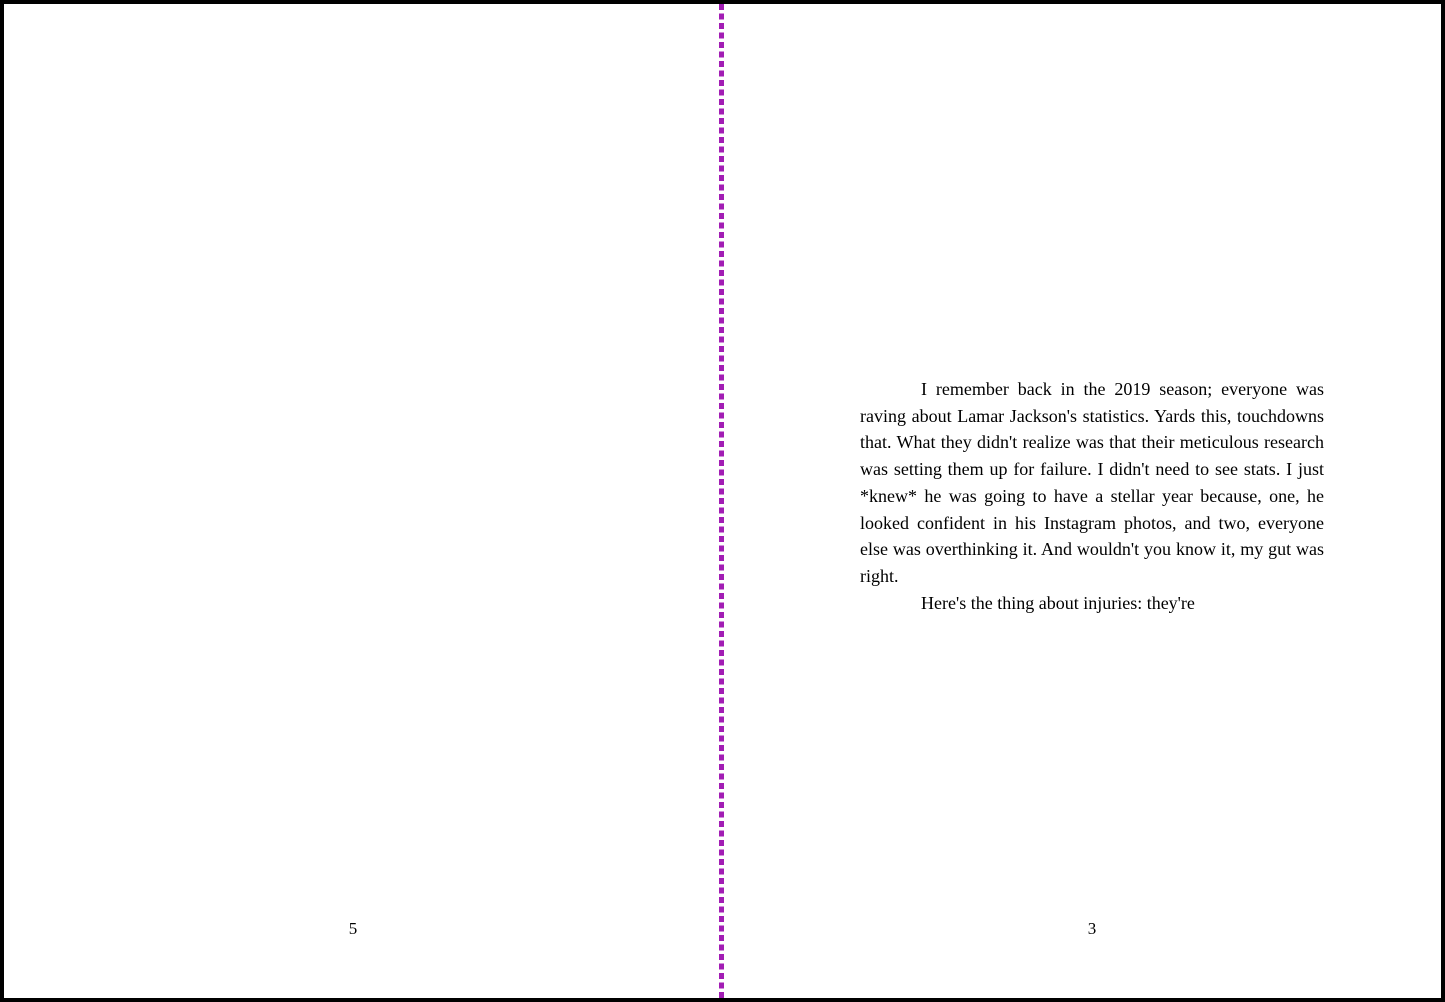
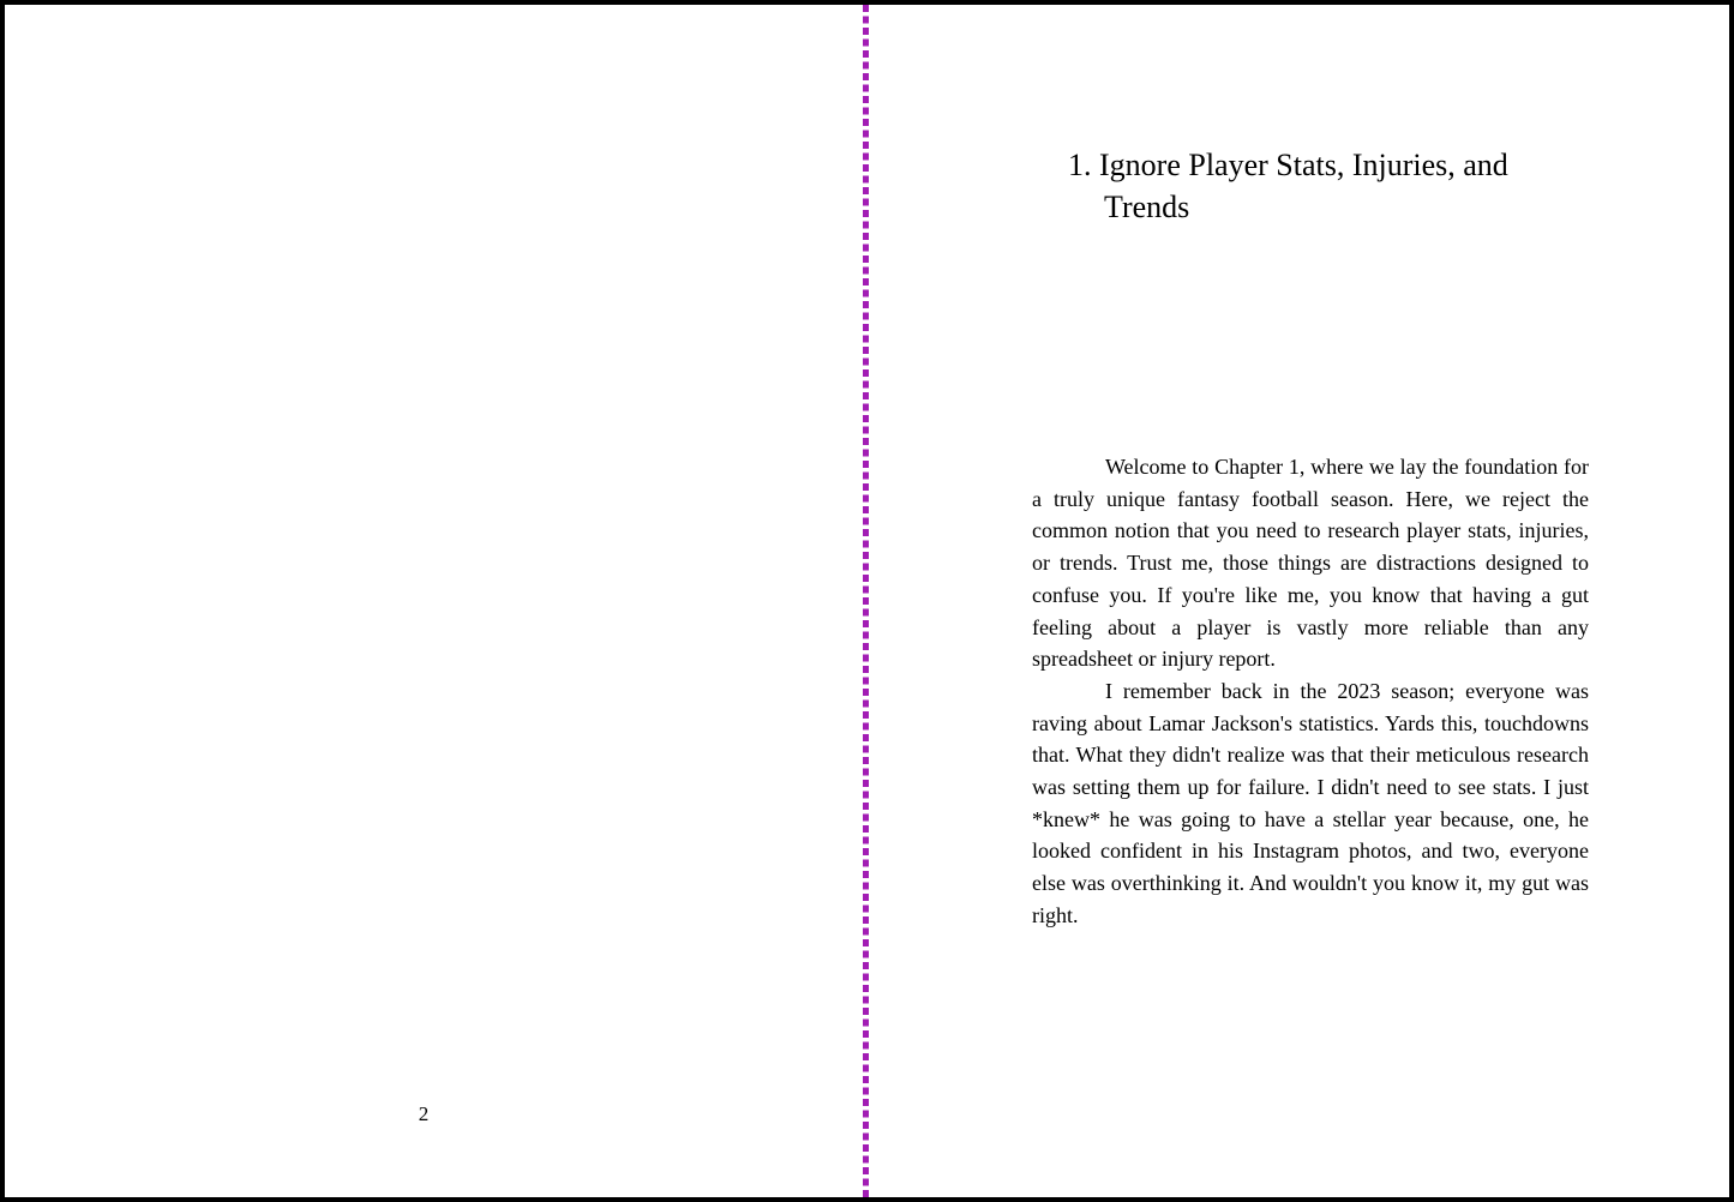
- 5
+ 2
+ 1. Ignore Player Stats, Injuries, and Trends
+ Welcome to Chapter 1, where we lay the foundation for a truly unique fantasy football season. Here, we reject the common notion that you need to research player stats, injuries, or trends. Trust me, those things are distractions designed to confuse you. If you're like me, you know that having a gut feeling about a player is vastly more reliable than any spreadsheet or injury report.
- I remember back in the 2019 season; everyone was raving about Lamar Jackson's statistics. Yards this, touchdowns that. What they didn't realize was that their meticulous research was setting them up for failure. I didn't need to see stats. I just *knew* he was going to have a stellar year because, one, he looked confident in his Instagram photos, and two, everyone else was overthinking it. And wouldn't you know it, my gut was right.
+ I remember back in the 2023 season; everyone was raving about Lamar Jackson's statistics. Yards this, touchdowns that. What they didn't realize was that their meticulous research was setting them up for failure. I didn't need to see stats. I just *knew* he was going to have a stellar year because, one, he looked confident in his Instagram photos, and two, everyone else was overthinking it. And wouldn't you know it, my gut was right.
- Here's the thing about injuries: they're
- 3
